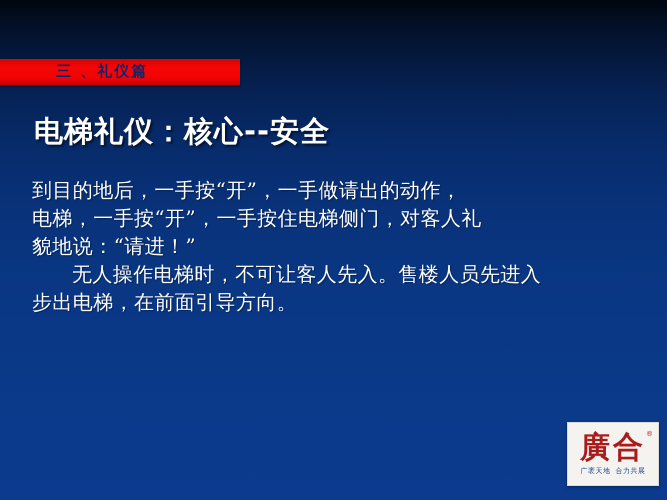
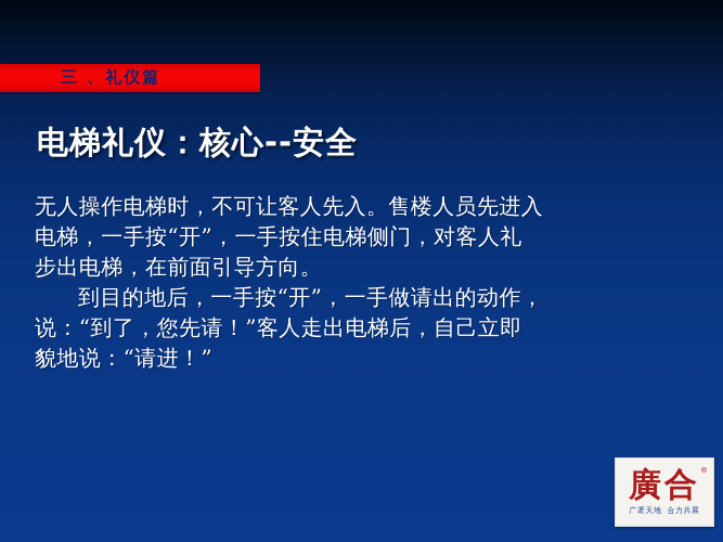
  三 、礼仪篇
  电梯礼仪：核心--安全
- 到目的地后，一手按“开”，一手做请出的动作，
+ 无人操作电梯时，不可让客人先入。售楼人员先进入
  电梯，一手按“开”，一手按住电梯侧门，对客人礼
- 貌地说：“请进！”
+ 步出电梯，在前面引导方向。
- 无人操作电梯时，不可让客人先入。售楼人员先进入
+ 到目的地后，一手按“开”，一手做请出的动作，
+ 说：“到了，您先请！”客人走出电梯后，自己立即
- 步出电梯，在前面引导方向。
+ 貌地说：“请进！”
  廣合
  ®
  广袤天地 合力共展
